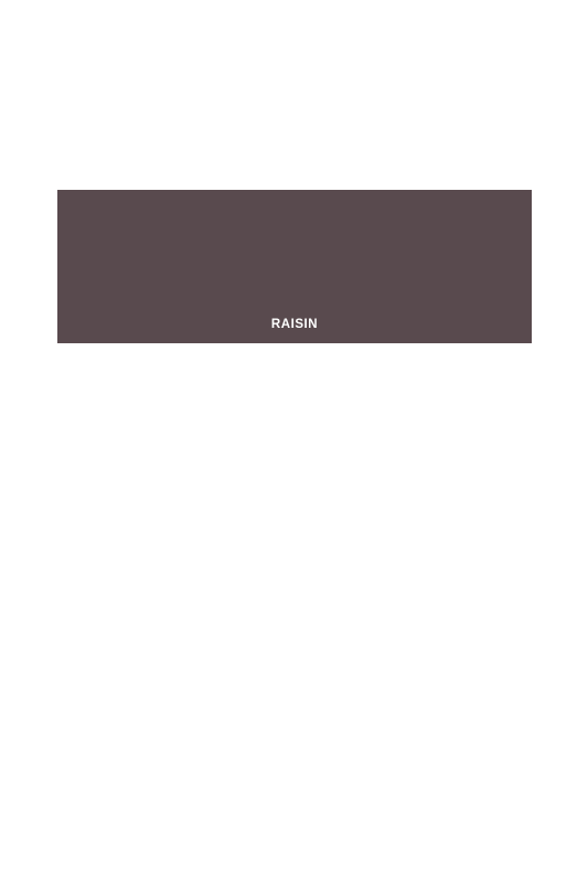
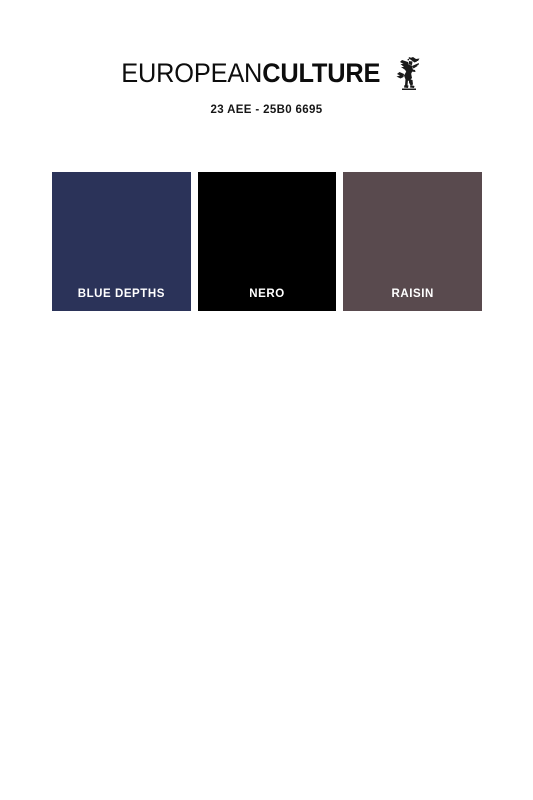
+ EUROPEANCULTURE
+ 23 AEE - 25B0 6695
+ BLUE DEPTHS
+ NERO
  RAISIN
